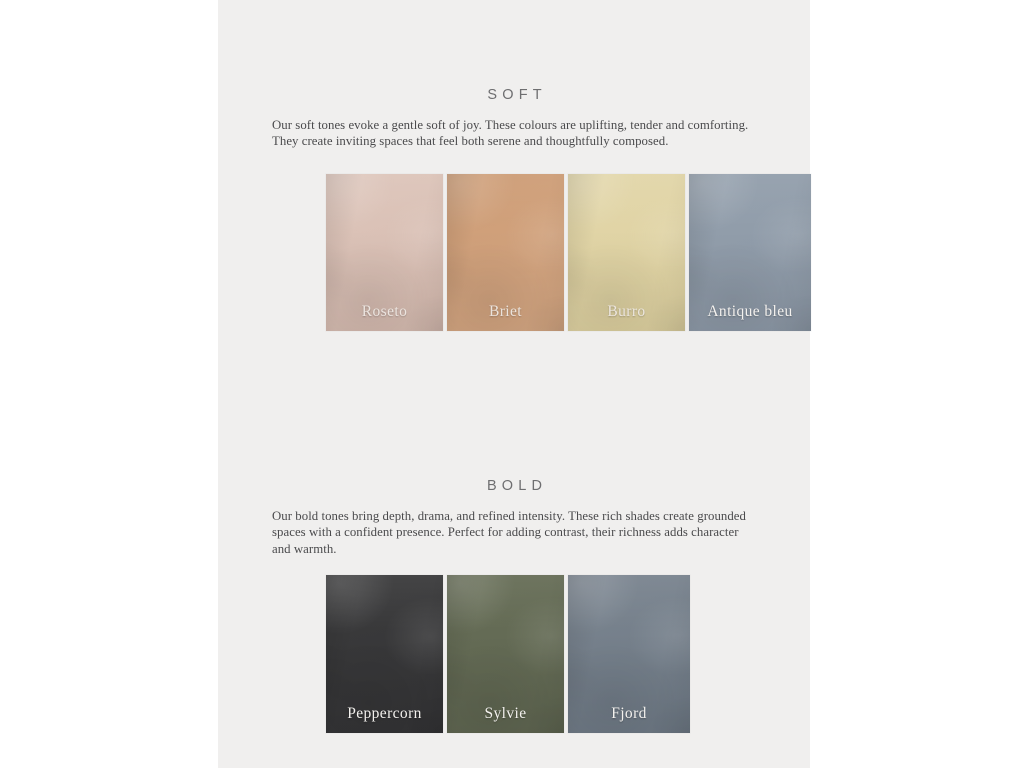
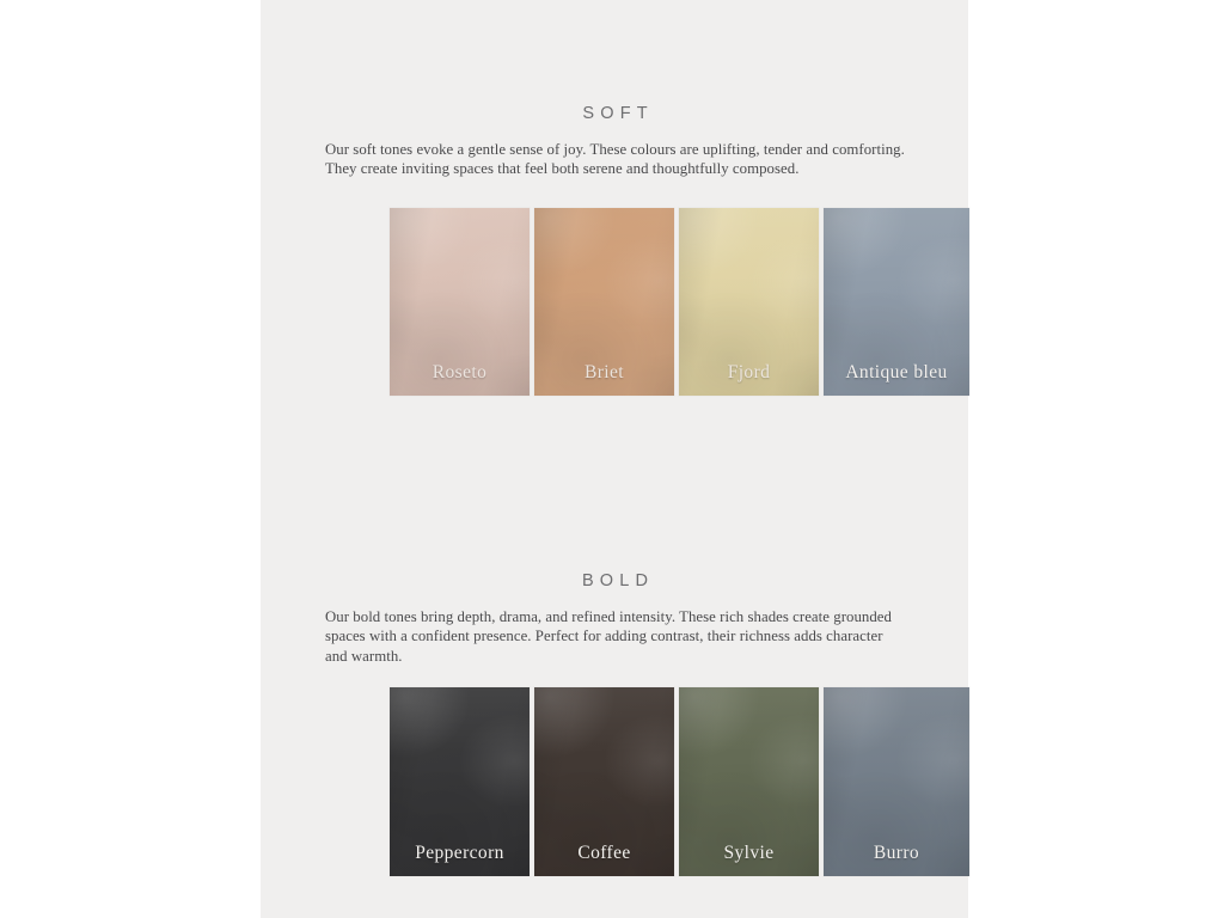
  SOFT
- Our soft tones evoke a gentle soft of joy. These colours are uplifting, tender and comforting. They create inviting spaces that feel both serene and thoughtfully composed.
+ Our soft tones evoke a gentle sense of joy. These colours are uplifting, tender and comforting. They create inviting spaces that feel both serene and thoughtfully composed.
  Roseto
  Briet
- Burro
+ Fjord
  Antique bleu
  BOLD
  Our bold tones bring depth, drama, and refined intensity. These rich shades create grounded spaces with a confident presence. Perfect for adding contrast, their richness adds character and warmth.
  Peppercorn
+ Coffee
  Sylvie
- Fjord
+ Burro
